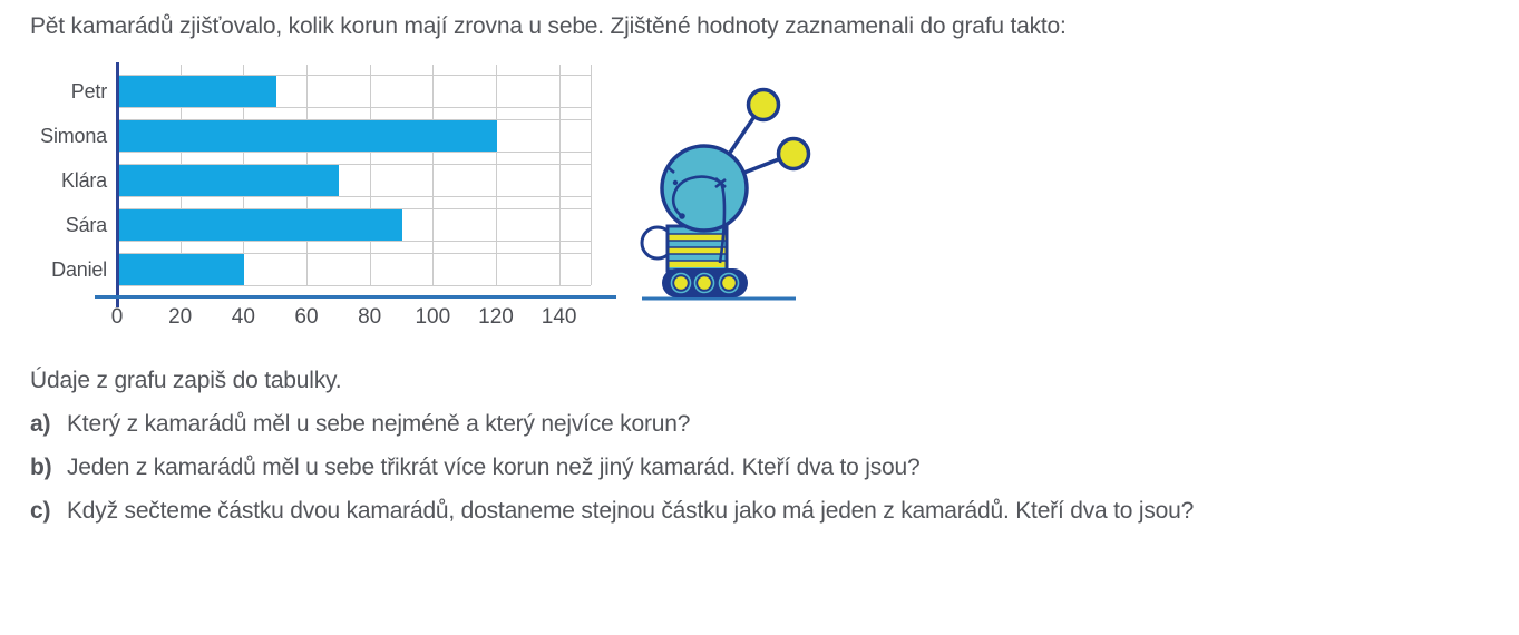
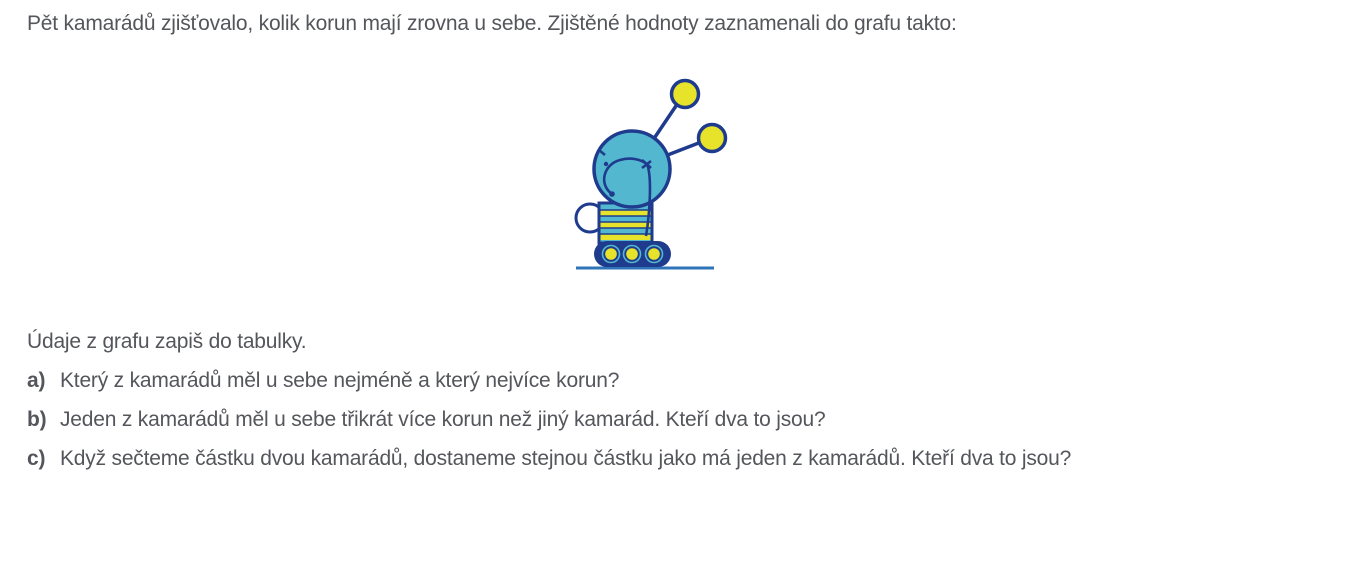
  Pět kamarádů zjišťovalo, kolik korun mají zrovna u sebe. Zjištěné hodnoty zaznamenali do grafu takto:
- Petr
- Simona
- Klára
- Sára
- Daniel
- 0
- 20
- 40
- 60
- 80
- 100
- 120
- 140
  Údaje z grafu zapiš do tabulky.
  a) Který z kamarádů měl u sebe nejméně a který nejvíce korun?
  b) Jeden z kamarádů měl u sebe třikrát více korun než jiný kamarád. Kteří dva to jsou?
  c) Když sečteme částku dvou kamarádů, dostaneme stejnou částku jako má jeden z kamarádů. Kteří dva to jsou?
